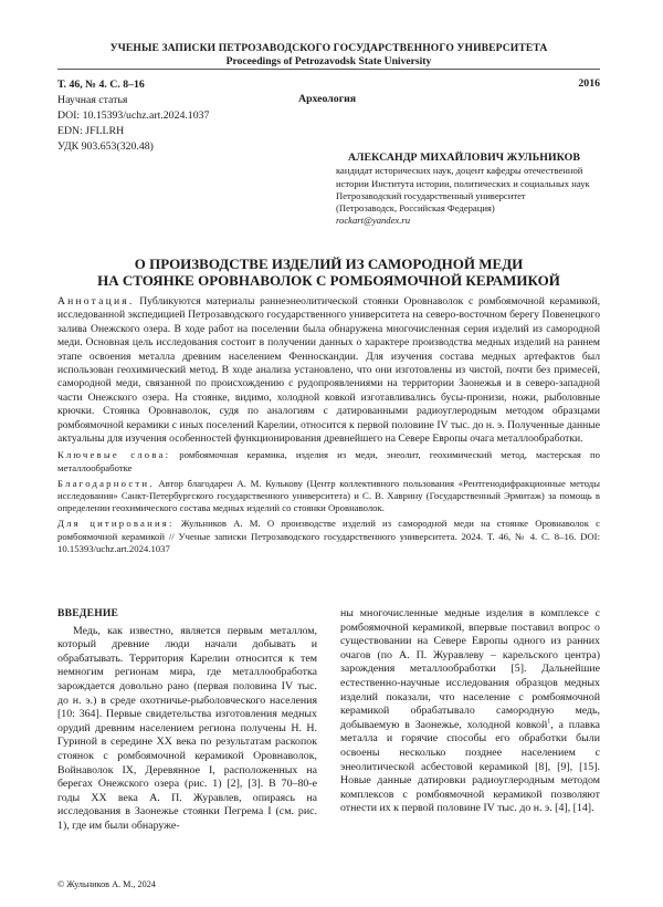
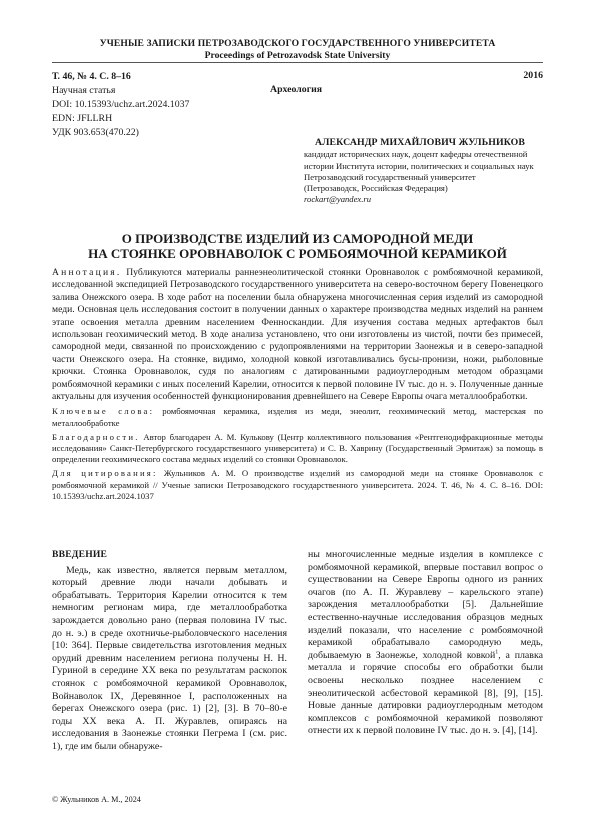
  УЧЕНЫЕ ЗАПИСКИ ПЕТРОЗАВОДСКОГО ГОСУДАРСТВЕННОГО УНИВЕРСИТЕТА
  Proceedings of Petrozavodsk State University
  Т. 46, № 4. С. 8–16
  Научная статья
  DOI: 10.15393/uchz.art.2024.1037
  EDN: JFLLRH
- УДК 903.653(320.48)
+ УДК 903.653(470.22)
  2016
  Археология
  АЛЕКСАНДР МИХАЙЛОВИЧ ЖУЛЬНИКОВ
  кандидат исторических наук, доцент кафедры отечественной истории Института истории, политических и социальных наук
  Петрозаводский государственный университет
  (Петрозаводск, Российская Федерация)
  rockart@yandex.ru
  О ПРОИЗВОДСТВЕ ИЗДЕЛИЙ ИЗ САМОРОДНОЙ МЕДИ
  НА СТОЯНКЕ ОРОВНАВОЛОК С РОМБОЯМОЧНОЙ КЕРАМИКОЙ
  Аннотация. Публикуются материалы раннеэнеолитической стоянки Оровнаволок с ромбоямочной керамикой, исследованной экспедицией Петрозаводского государственного университета на северо-восточном берегу Повенецкого залива Онежского озера. В ходе работ на поселении была обнаружена многочисленная серия изделий из самородной меди. Основная цель исследования состоит в получении данных о характере производства медных изделий на раннем этапе освоения металла древним населением Фенноскандии. Для изучения состава медных артефактов был использован геохимический метод. В ходе анализа установлено, что они изготовлены из чистой, почти без примесей, самородной меди, связанной по происхождению с рудопроявлениями на территории Заонежья и в северо-западной части Онежского озера. На стоянке, видимо, холодной ковкой изготавливались бусы-пронизи, ножи, рыболовные крючки. Стоянка Оровнаволок, судя по аналогиям с датированными радиоуглеродным методом образцами ромбоямочной керамики с иных поселений Карелии, относится к первой половине IV тыс. до н. э. Полученные данные актуальны для изучения особенностей функционирования древнейшего на Севере Европы очага металлообработки.
  Ключевые слова: ромбоямочная керамика, изделия из меди, энеолит, геохимический метод, мастерская по металлообработке
  Благодарности. Автор благодарен А. М. Кулькову (Центр коллективного пользования «Рентгенодифракционные методы исследования» Санкт-Петербургского государственного университета) и С. В. Хаврину (Государственный Эрмитаж) за помощь в определении геохимического состава медных изделий со стоянки Оровнаволок.
  Для цитирования: Жульников А. М. О производстве изделий из самородной меди на стоянке Оровнаволок с ромбоямочной керамикой // Ученые записки Петрозаводского государственного университета. 2024. Т. 46, № 4. С. 8–16. DOI: 10.15393/uchz.art.2024.1037
  ВВЕДЕНИЕ
  Медь, как известно, является первым металлом, который древние люди начали добывать и обрабатывать. Территория Карелии относится к тем немногим регионам мира, где металлообработка зарождается довольно рано (первая половина IV тыс. до н. э.) в среде охотничье-рыболовческого населения [10: 364]. Первые свидетельства изготовления медных орудий древним населением региона получены Н. Н. Гуриной в середине XX века по результатам раскопок стоянок с ромбоямочной керамикой Оровнаволок, Войнаволок IX, Деревянное I, расположенных на берегах Онежского озера (рис. 1) [2], [3]. В 70–80-е годы XX века А. П. Журавлев, опираясь на исследования в Заонежье стоянки Пегрема I (см. рис. 1), где им были обнаруже-
- ны многочисленные медные изделия в комплексе с ромбоямочной керамикой, впервые поставил вопрос о существовании на Севере Европы одного из ранних очагов (по А. П. Журавлеву – карельского центра) зарождения металлообработки [5]. Дальнейшие естественно-научные исследования образцов медных изделий показали, что население с ромбоямочной керамикой обрабатывало самородную медь, добываемую в Заонежье, холодной ковкой , а плавка металла и горячие способы его обработки были освоены несколько позднее населением с энеолитической асбестовой керамикой [8], [9], [15]. Новые данные датировки радиоуглеродным методом комплексов с ромбоямочной керамикой позволяют отнести их к первой половине IV тыс. до н. э. [4], [14].
+ ны многочисленные медные изделия в комплексе с ромбоямочной керамикой, впервые поставил вопрос о существовании на Севере Европы одного из ранних очагов (по А. П. Журавлеву – карельского этапе) зарождения металлообработки [5]. Дальнейшие естественно-научные исследования образцов медных изделий показали, что население с ромбоямочной керамикой обрабатывало самородную медь, добываемую в Заонежье, холодной ковкой , а плавка металла и горячие способы его обработки были освоены несколько позднее населением с энеолитической асбестовой керамикой [8], [9], [15]. Новые данные датировки радиоуглеродным методом комплексов с ромбоямочной керамикой позволяют отнести их к первой половине IV тыс. до н. э. [4], [14].
  © Жульников А. М., 2024
